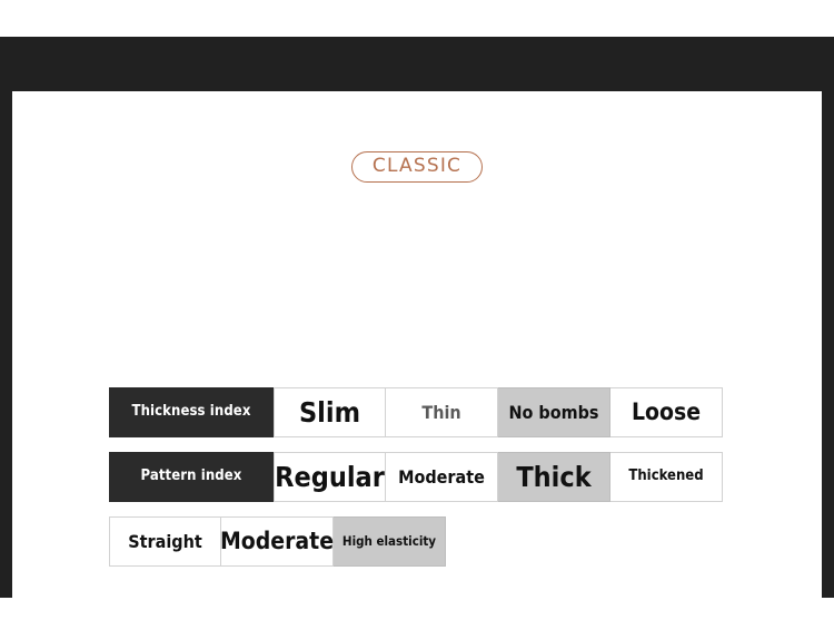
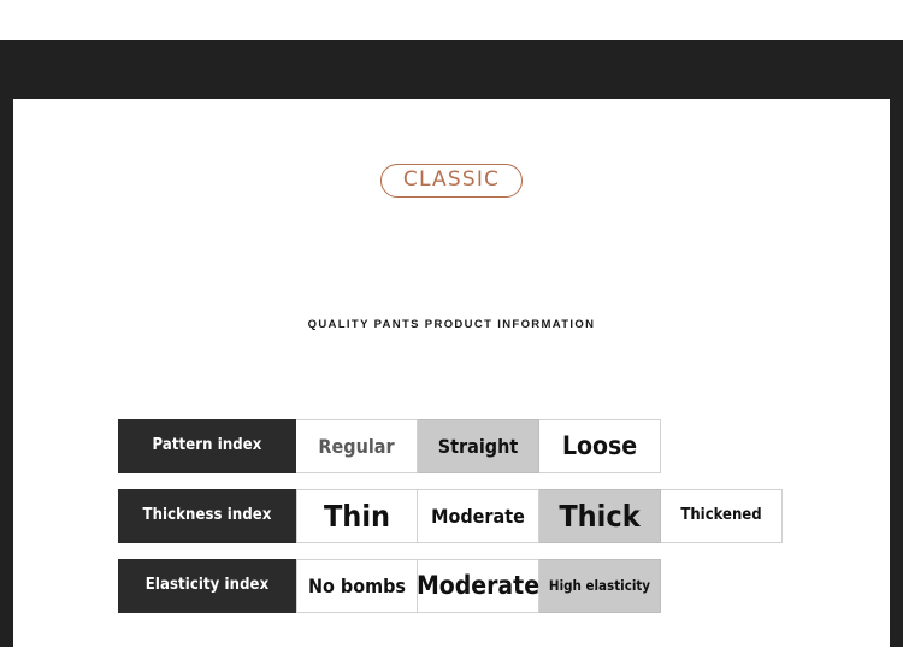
  CLASSIC
+ QUALITY PANTS PRODUCT INFORMATION
- Thickness index
+ Pattern index
- Slim
- Thin
+ Regular
- No bombs
+ Straight
  Loose
- Pattern index
+ Thickness index
- Regular
+ Thin
  Moderate
  Thick
  Thickened
+ Elasticity index
- Straight
+ No bombs
  Moderate
  High elasticity
